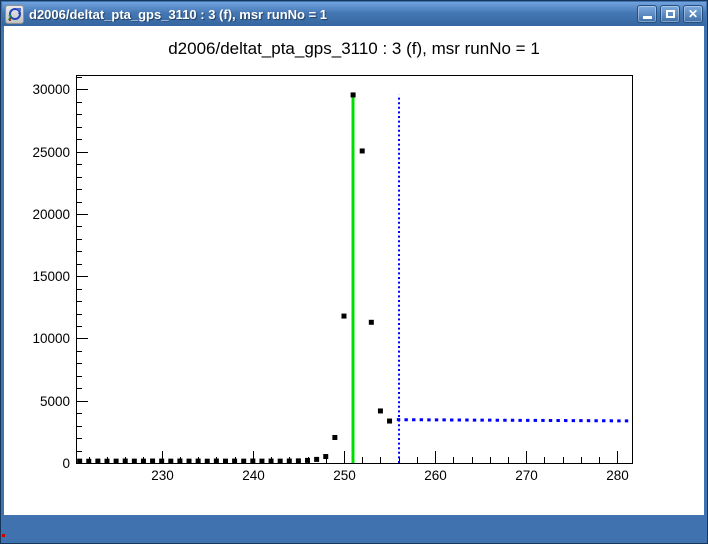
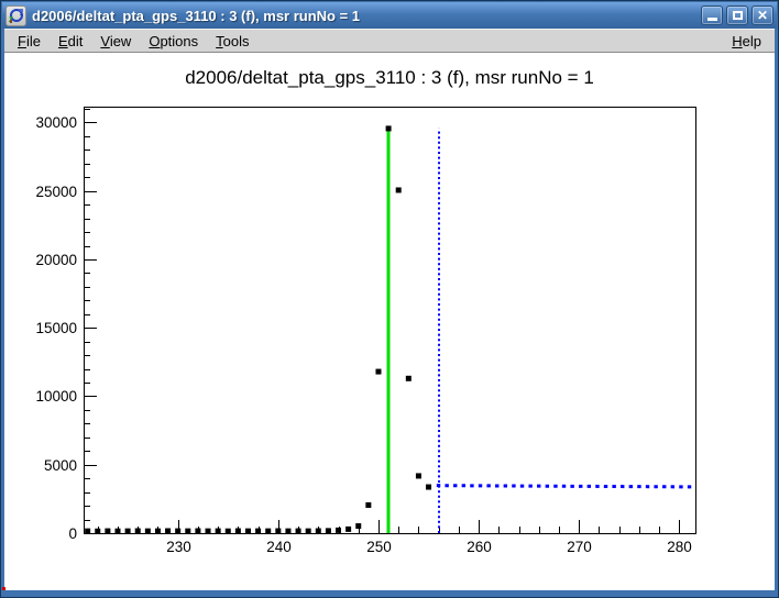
  d2006/deltat_pta_gps_3110 : 3 (f), msr runNo = 1
  ✕
+ File
+ Edit
+ View
+ Options
+ Tools
+ Help
  d2006/deltat_pta_gps_3110 : 3 (f), msr runNo = 1
  230
  240
  250
  260
  270
  280
  0
  5000
  10000
  15000
  20000
  25000
  30000
